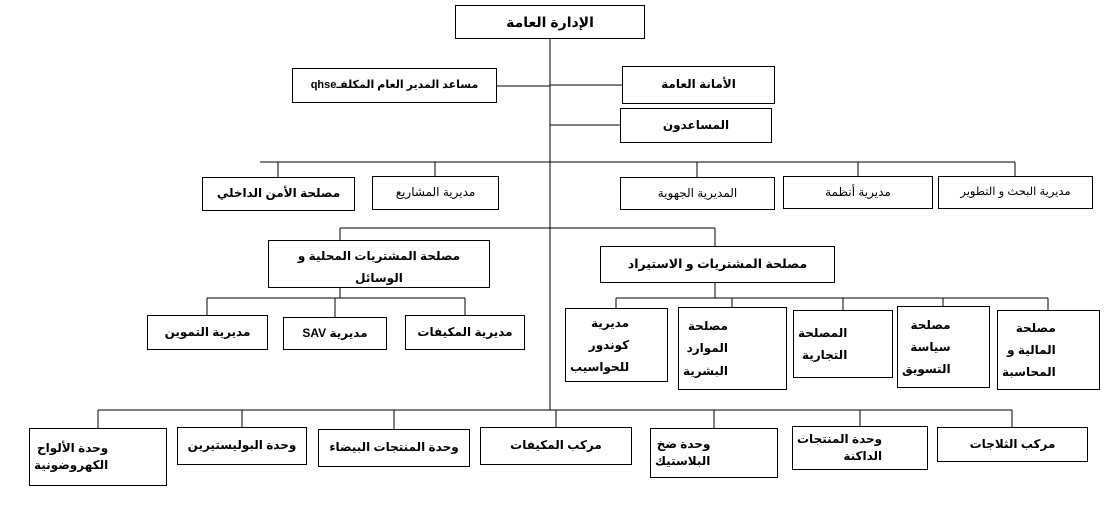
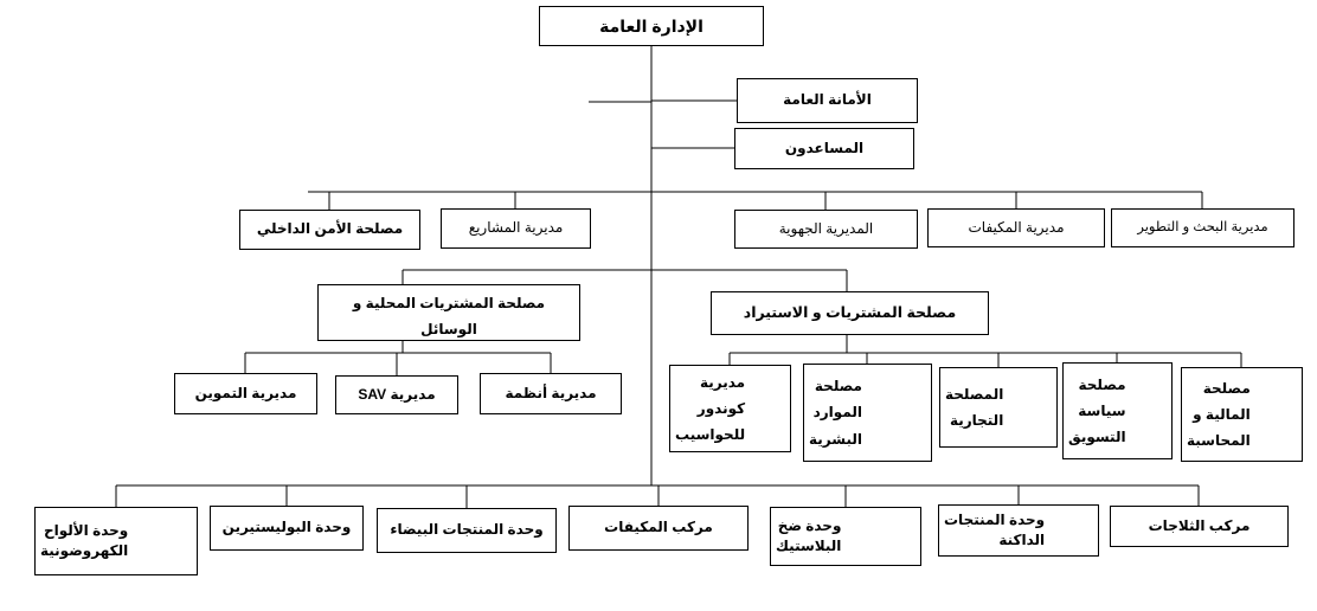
  الإدارة العامة
- مساعد المدير العام المكلفـqhse
  الأمانة العامة
  المساعدون
  مصلحة الأمن الداخلي
  مديرية المشاريع
  المديرية الجهوية
- مديرية أنظمة
+ مديرية المكيفات
  مديرية البحث و التطوير
  مصلحة المشتريات المحلية و الوسائل
  مصلحة المشتريات و الاستيراد
  مديرية التموين
  مديرية SAV
- مديرية المكيفات
+ مديرية أنظمة
  مديرية
  كوندور
  للحواسيب
  مصلحة
  الموارد
  البشرية
  المصلحة
  التجارية
  مصلحة
  سياسة
  التسويق
  مصلحة
  المالية و
  المحاسبة
  وحدة الألواح
  الكهروضونية
  وحدة البوليستيرين
  وحدة المنتجات البيضاء
  مركب المكيفات
  وحدة ضخ
  البلاستيك
  وحدة المنتجات
  الداكنة
  مركب الثلاجات
